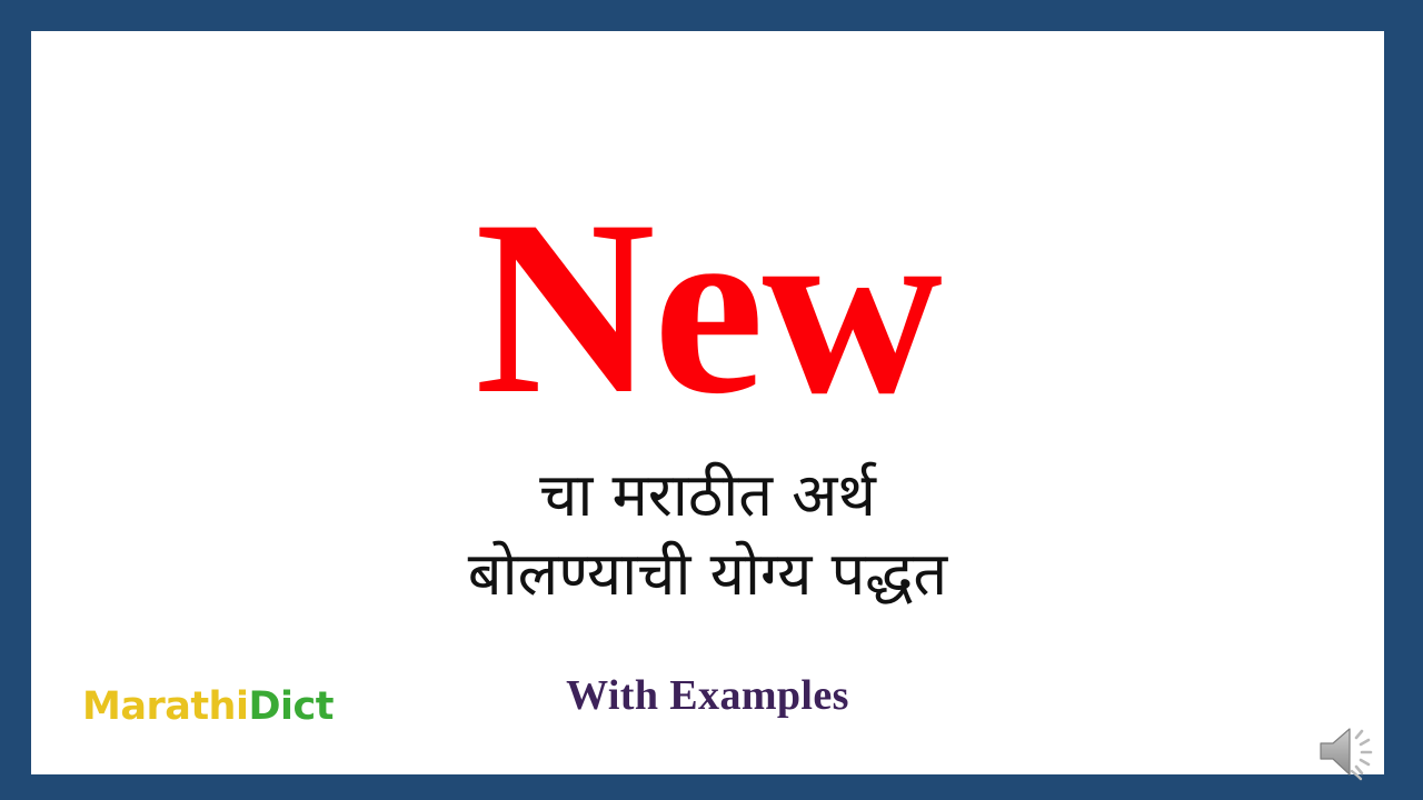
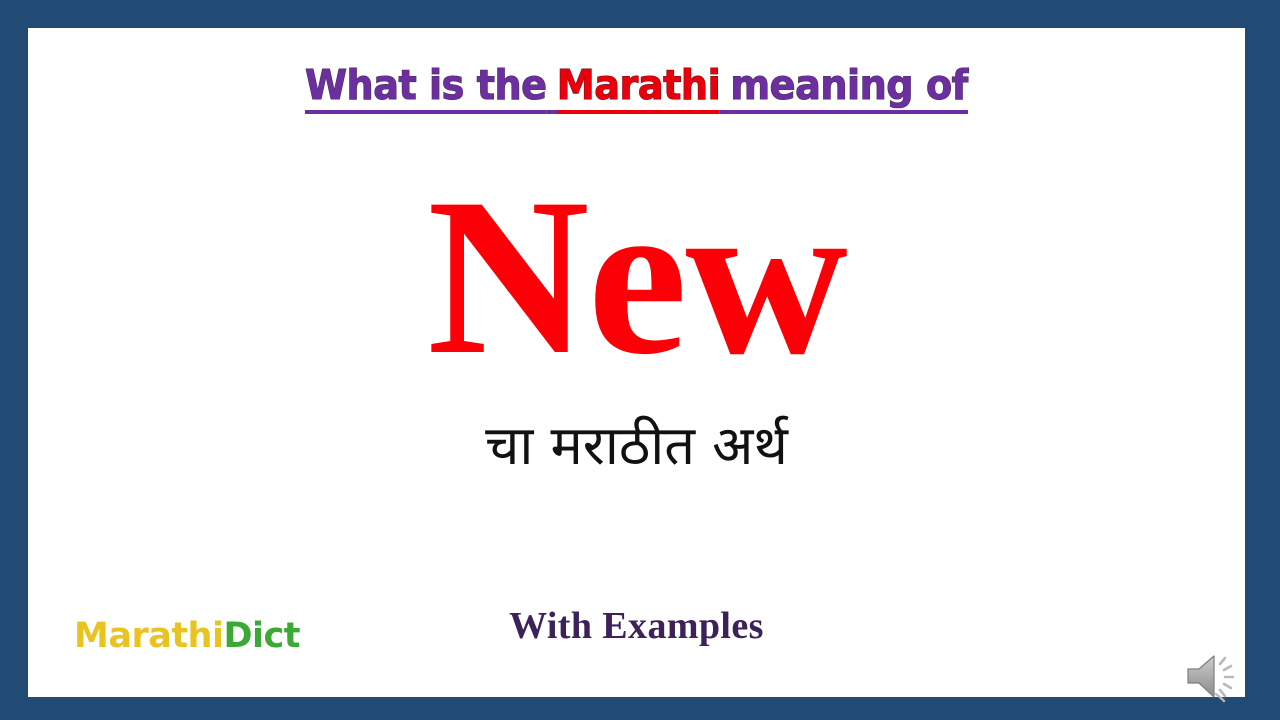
+ What is the Marathi meaning of
  New
  चा मराठीत अर्थ
- बोलण्याची योग्य पद्धत
  With Examples
  MarathiDict
